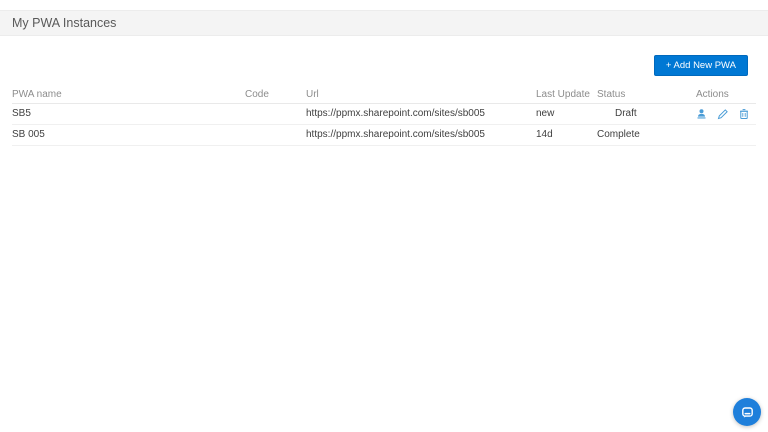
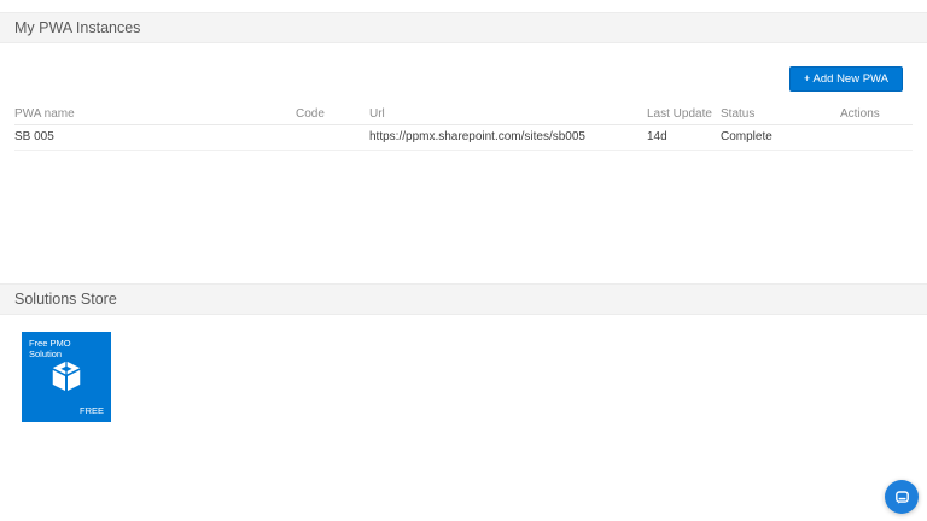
  My PWA Instances
  + Add New PWA
  PWA name	Code	Url	Last Update	Status	Actions
- SB5		https://ppmx.sharepoint.com/sites/sb005	new	Draft
  SB 005		https://ppmx.sharepoint.com/sites/sb005	14d	Complete
+ Solutions Store
+ Free PMO Solution
+ FREE
